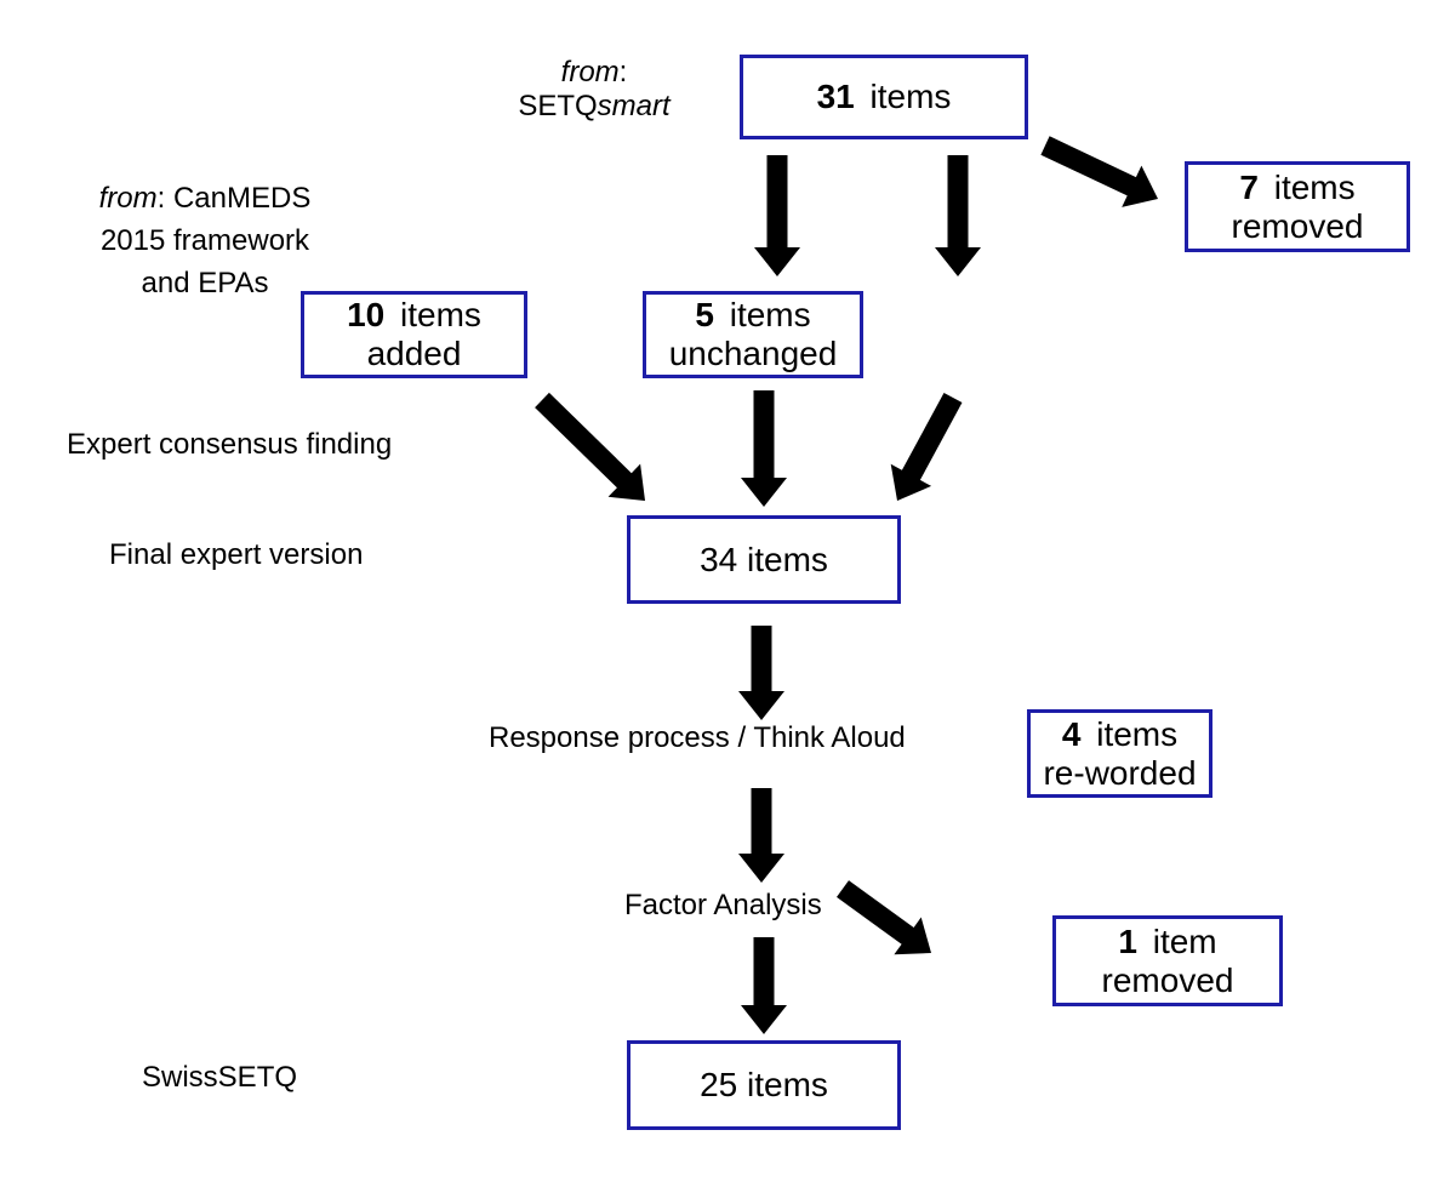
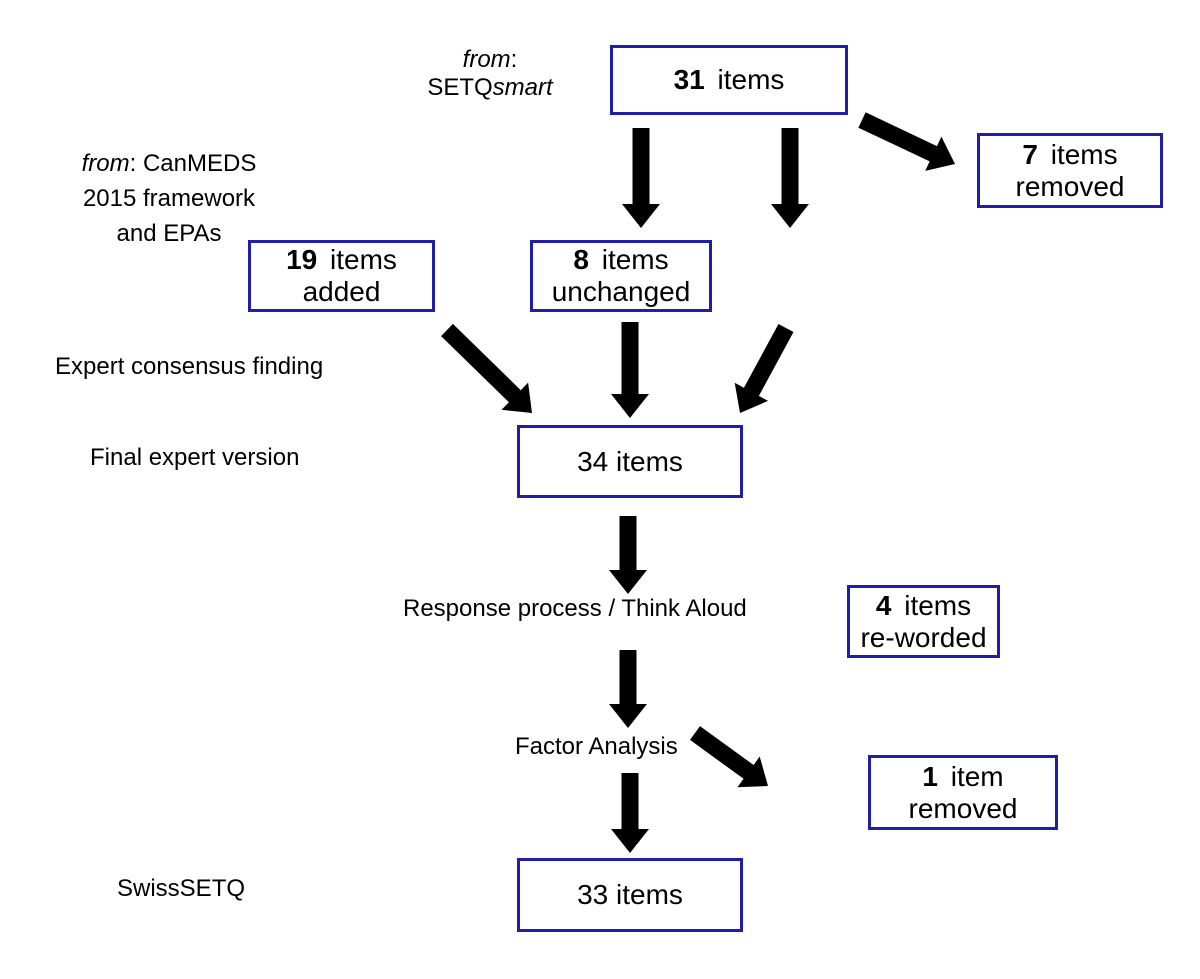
  from:
  SETQsmart
  from: CanMEDS
  2015 framework
  and EPAs
  Expert consensus finding
  Final expert version
  Response process / Think Aloud
  Factor Analysis
  SwissSETQ
  31 items
  7 items
  removed
- 10 items
+ 19 items
  added
- 5 items
+ 8 items
  unchanged
  34 items
  4 items
  re-worded
  1 item
  removed
- 25 items
+ 33 items
